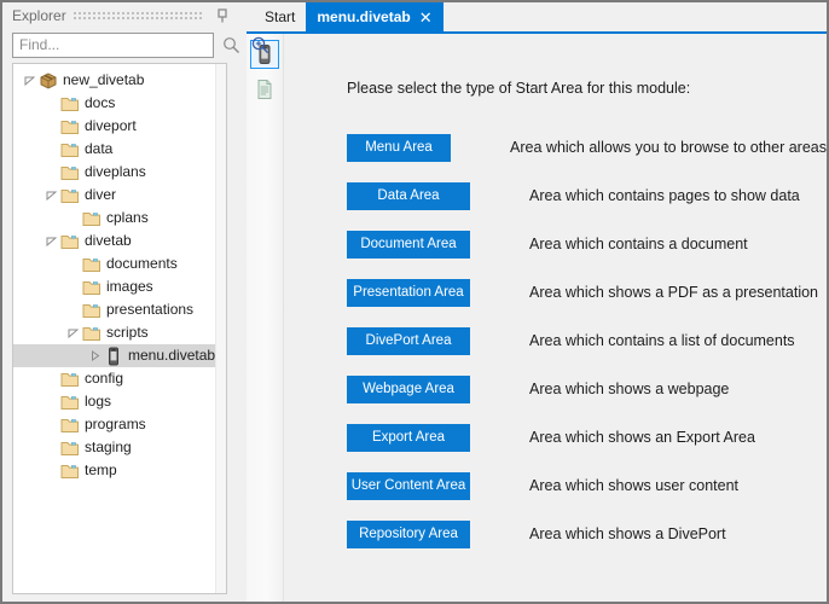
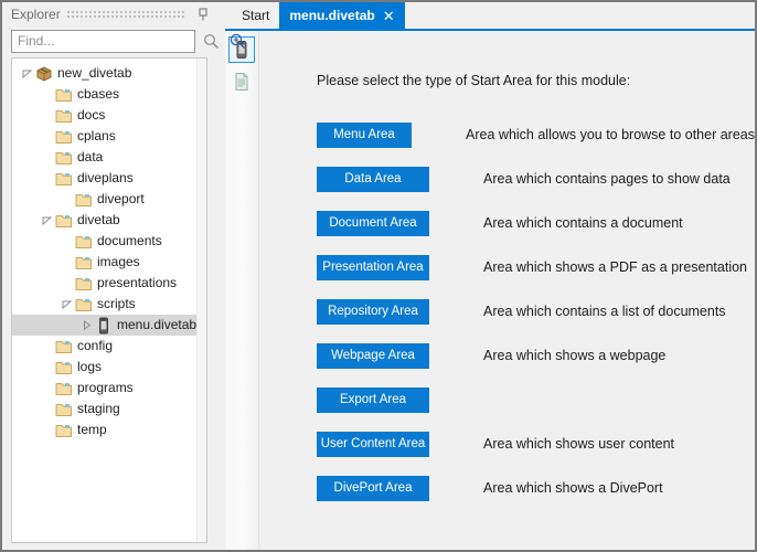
  Explorer
  Find...
  new_divetab
+ cbases
  docs
- diveport
+ cplans
  data
  diveplans
- diver
- cplans
+ diveport
  divetab
  documents
  images
  presentations
  scripts
  menu.divetab
  config
  logs
  programs
  staging
  temp
  Start
  menu.divetab
  ✕
  Please select the type of Start Area for this module:
  Menu Area
  Area which allows you to browse to other areas
  Data Area
  Area which contains pages to show data
  Document Area
  Area which contains a document
  Presentation Area
  Area which shows a PDF as a presentation
- DivePort Area
+ Repository Area
  Area which contains a list of documents
  Webpage Area
  Area which shows a webpage
  Export Area
- Area which shows an Export Area
  User Content Area
  Area which shows user content
- Repository Area
+ DivePort Area
  Area which shows a DivePort
